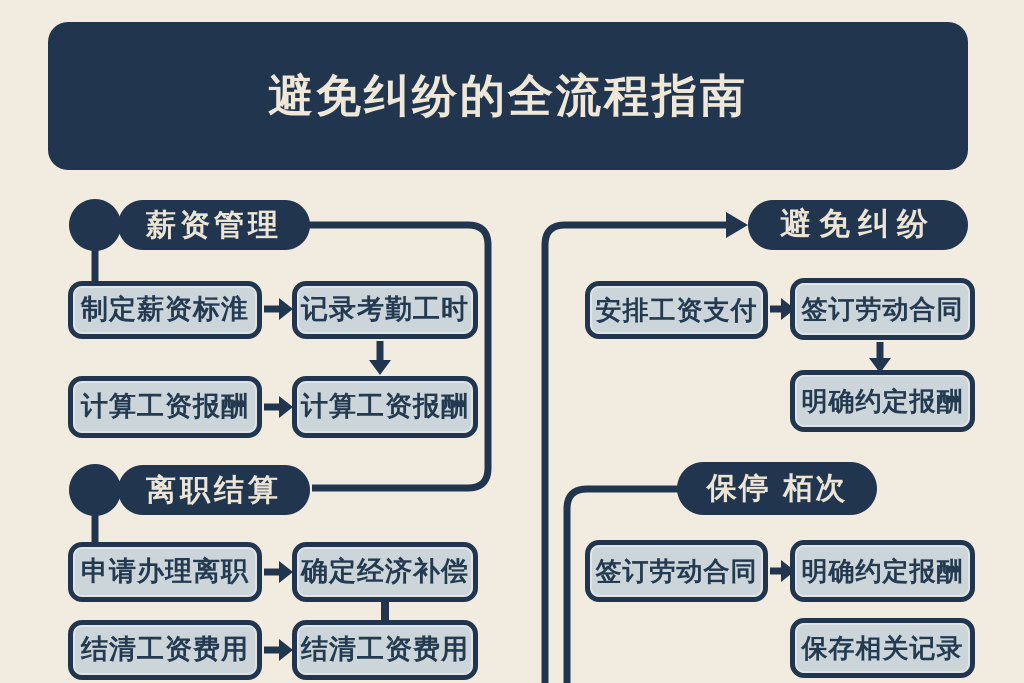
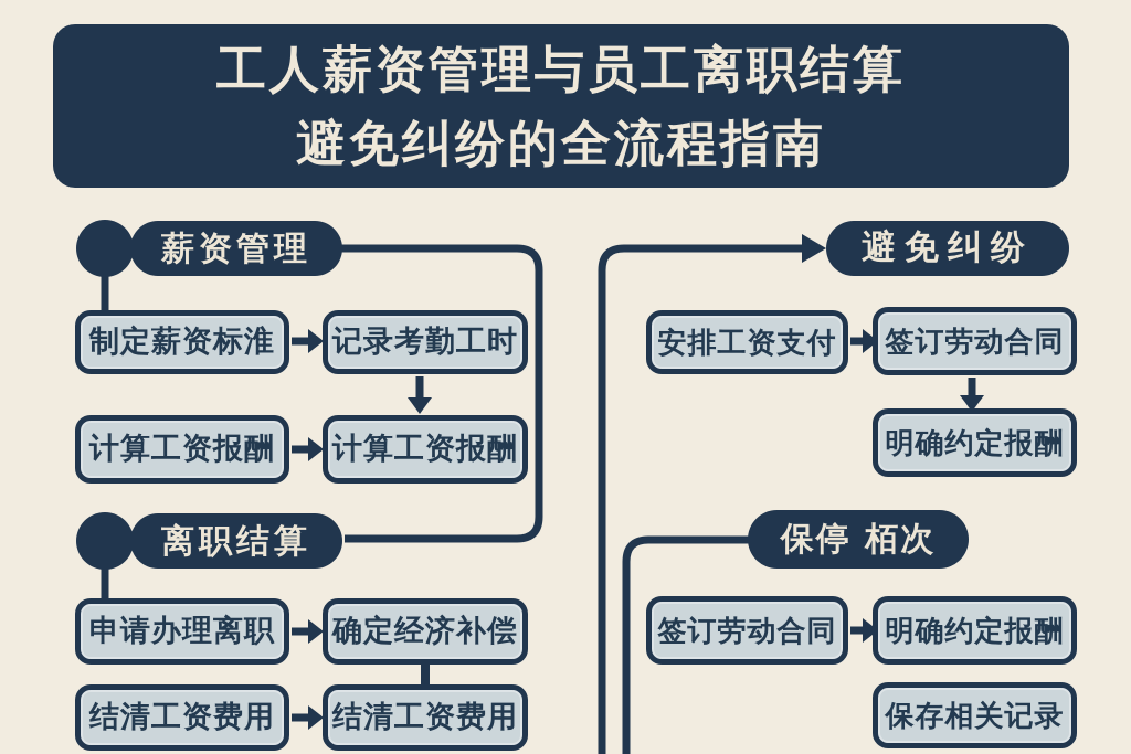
+ 工人薪资管理与员工离职结算
  避免纠纷的全流程指南
  薪资管理
  离职结算
  避免纠纷
  保停 栢次
  制定薪资标淮
  记录考勤工时
  计算工资报酬
  计算工资报酬
  申请办理离职
  确定经济补偿
  结清工资费用
  结清工资费用
  安排工资支付
  签订劳动合同
  明确约定报酬
  签订劳动合同
  明确约定报酬
  保存相关记录
